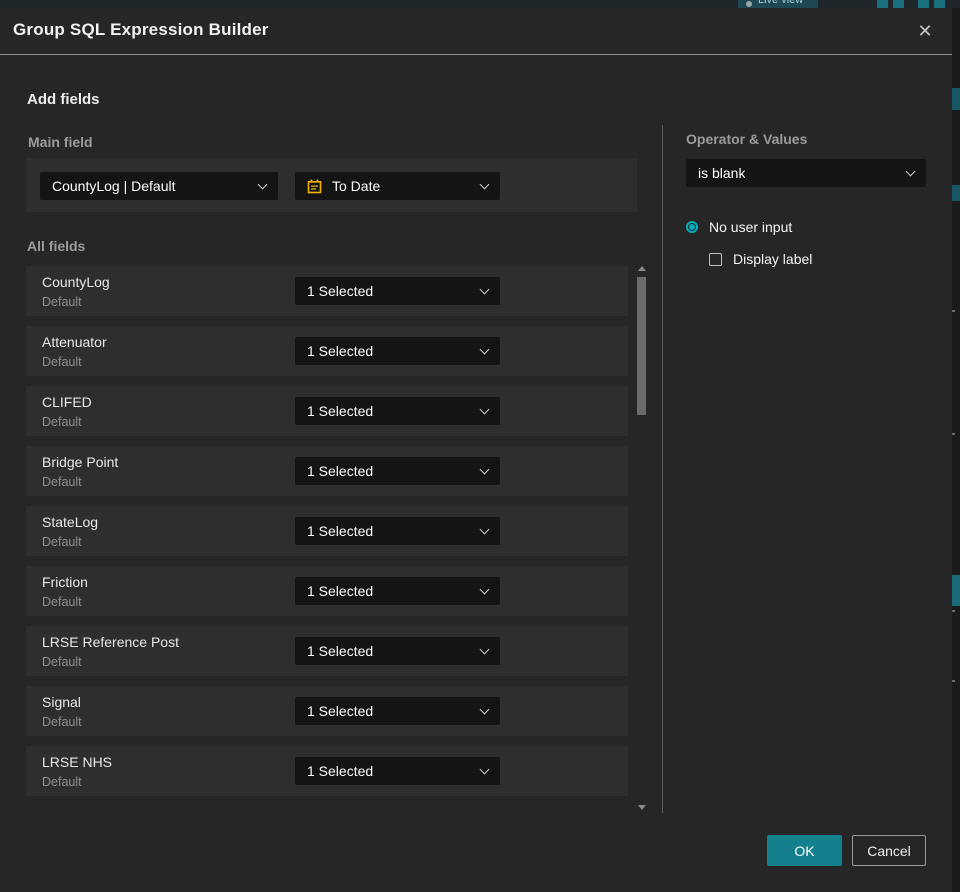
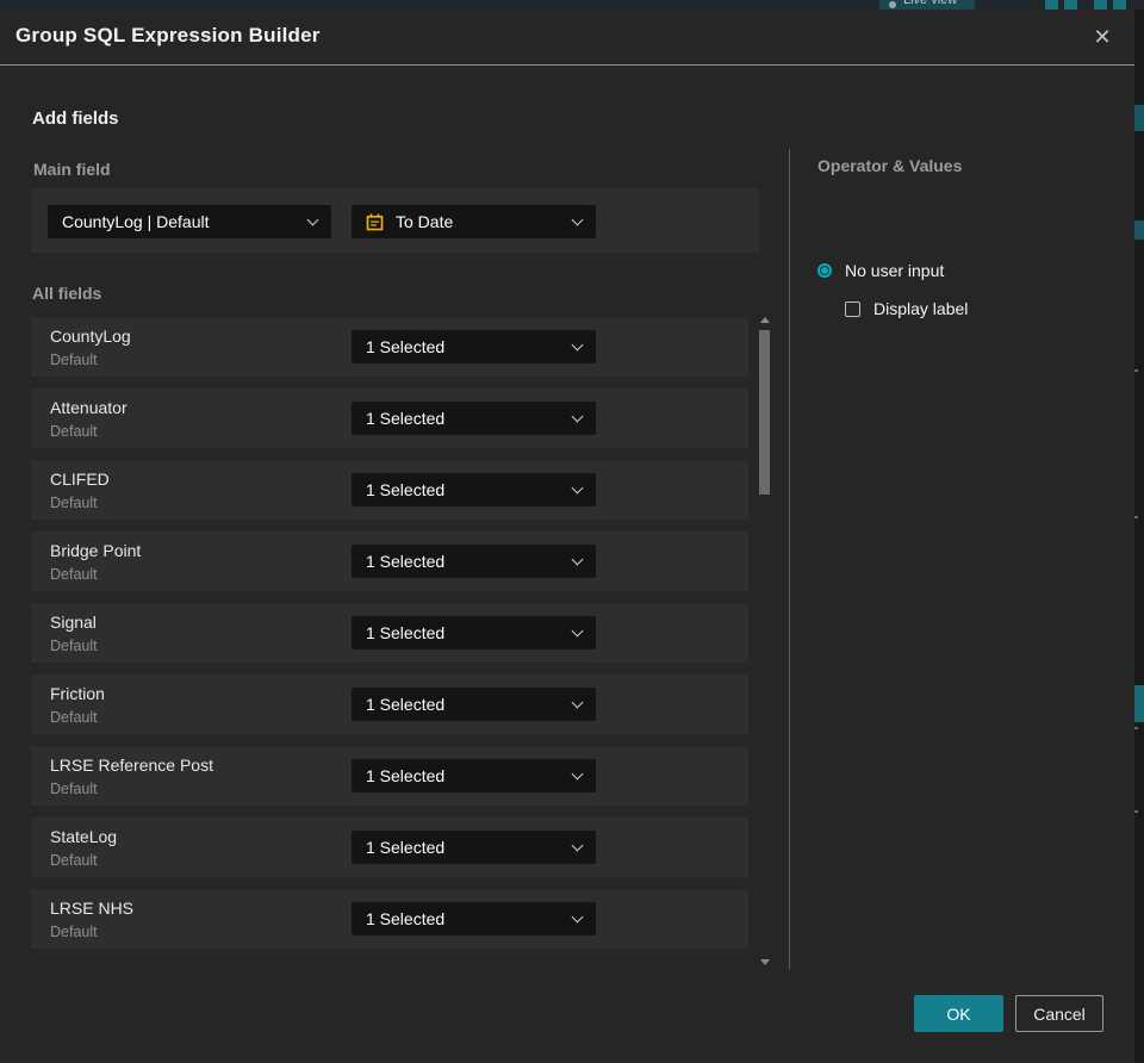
  Live view
  Group SQL Expression Builder
  ✕
  Add fields
  Main field
  CountyLog | Default
  To Date
  All fields
  CountyLog
  Default
  1 Selected
  Attenuator
  Default
  1 Selected
  CLIFED
  Default
  1 Selected
  Bridge Point
  Default
  1 Selected
- StateLog
+ Signal
  Default
  1 Selected
  Friction
  Default
  1 Selected
  LRSE Reference Post
  Default
  1 Selected
- Signal
+ StateLog
  Default
  1 Selected
  LRSE NHS
  Default
  1 Selected
  Operator & Values
- is blank
  No user input
  ✓
  Display label
  OK
  Cancel
